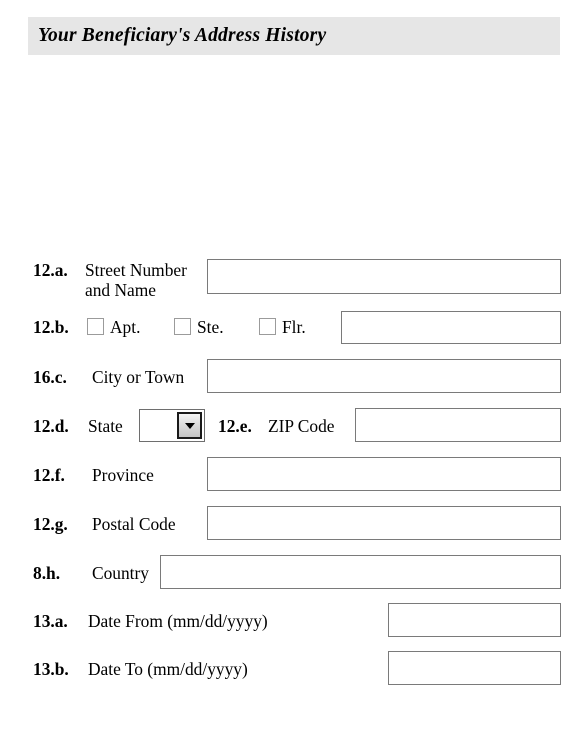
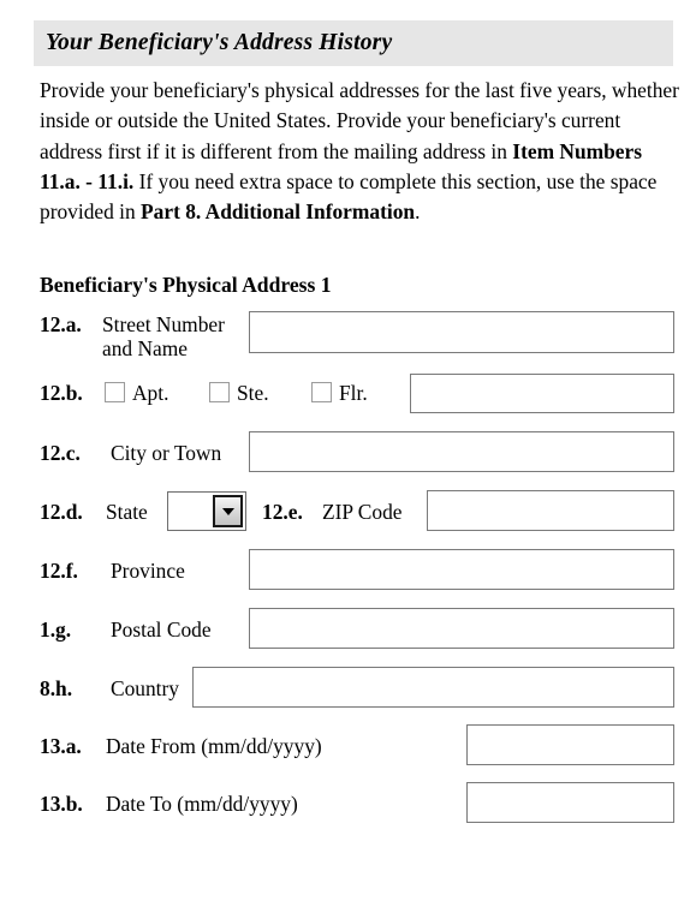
  Your Beneficiary's Address History
+ Provide your beneficiary's physical addresses for the last five years, whether inside or outside the United States. Provide your beneficiary's current address first if it is different from the mailing address in Item Numbers 11.a. - 11.i. If you need extra space to complete this section, use the space provided in Part 8. Additional Information.
+ Beneficiary's Physical Address 1
  12.a.
  Street Number and Name
  12.b.
  Apt.
  Ste.
  Flr.
- 16.c.
+ 12.c.
  City or Town
  12.d.
  State
  12.e.
  ZIP Code
  12.f.
  Province
- 12.g.
+ 1.g.
  Postal Code
  8.h.
  Country
  13.a.
  Date From (mm/dd/yyyy)
  13.b.
  Date To (mm/dd/yyyy)
